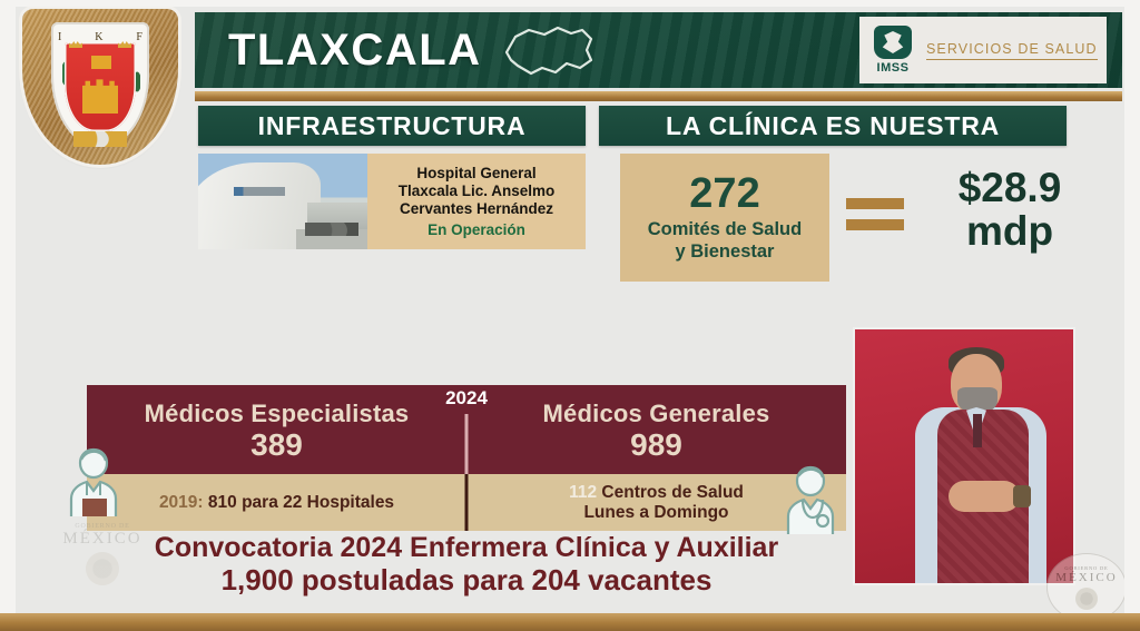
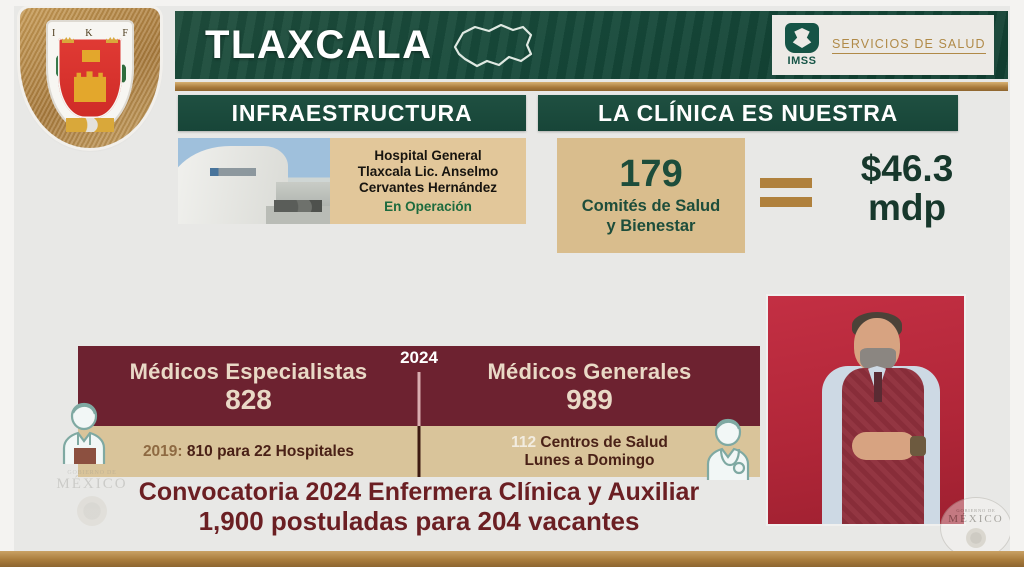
  I
  K
  F
  TLAXCALA
  IMSS
  SERVICIOS DE SALUD
  INFRAESTRUCTURA
  LA CLÍNICA ES NUESTRA
  Hospital General
  Tlaxcala Lic. Anselmo
  Cervantes Hernández
  En Operación
- 272
+ 179
  Comités de Salud
  y Bienestar
- $28.9
+ $46.3
  mdp
  Médicos Especialistas
- 389
+ 828
  Médicos Generales
  989
  2019: 810 para 22 Hospitales
  112 Centros de Salud
  Lunes a Domingo
  2024
  Convocatoria 2024 Enfermera Clínica y Auxiliar
  1,900 postuladas para 204 vacantes
  MÉXICO
  MÉXICO
